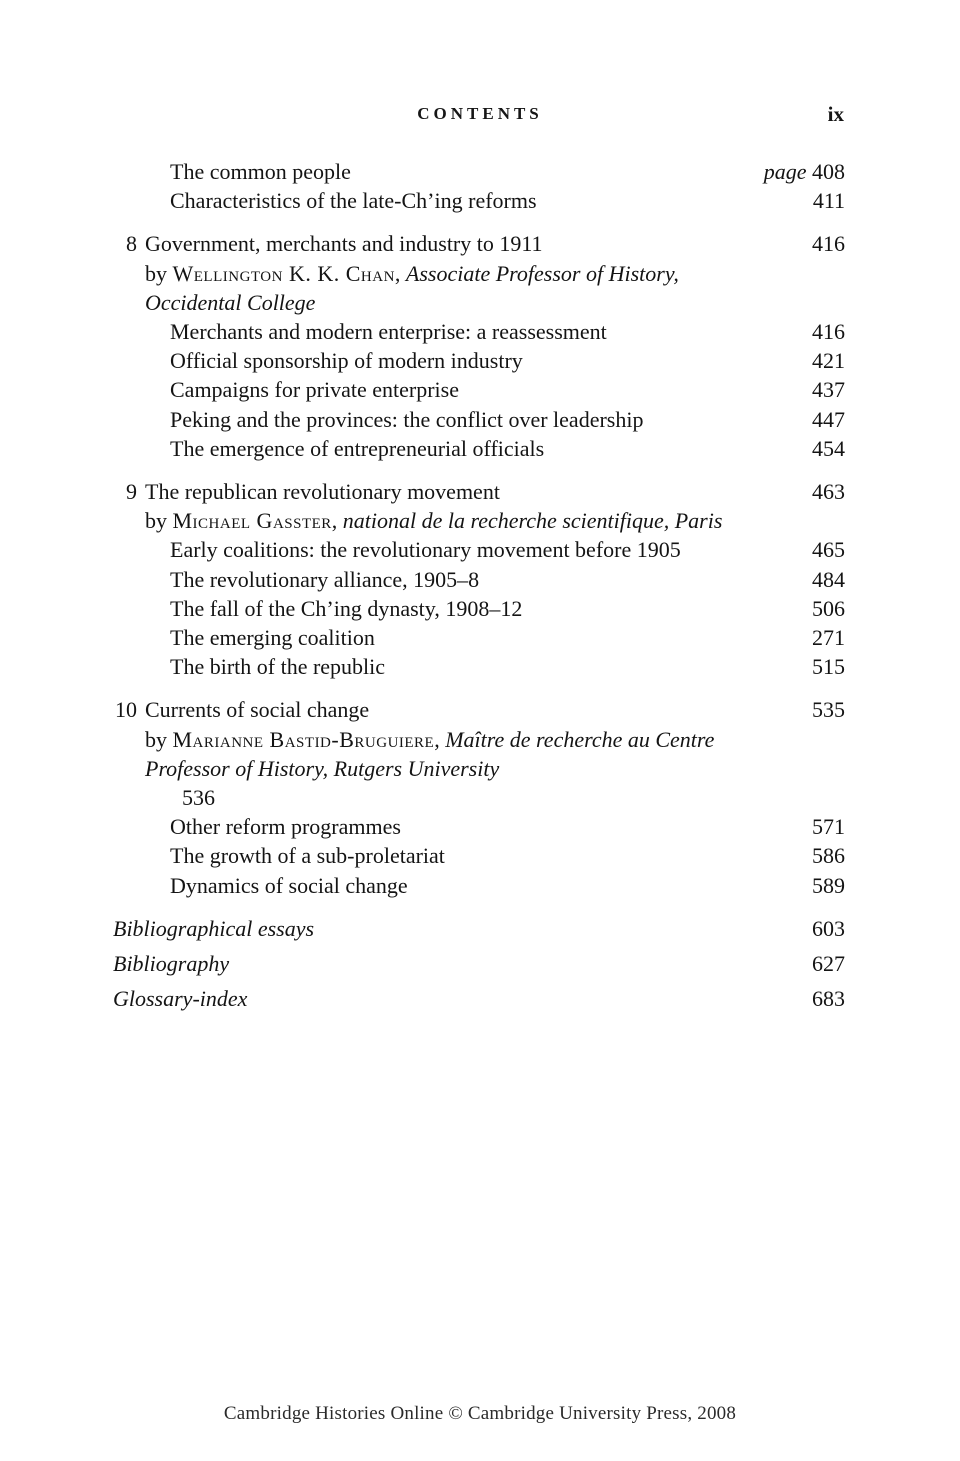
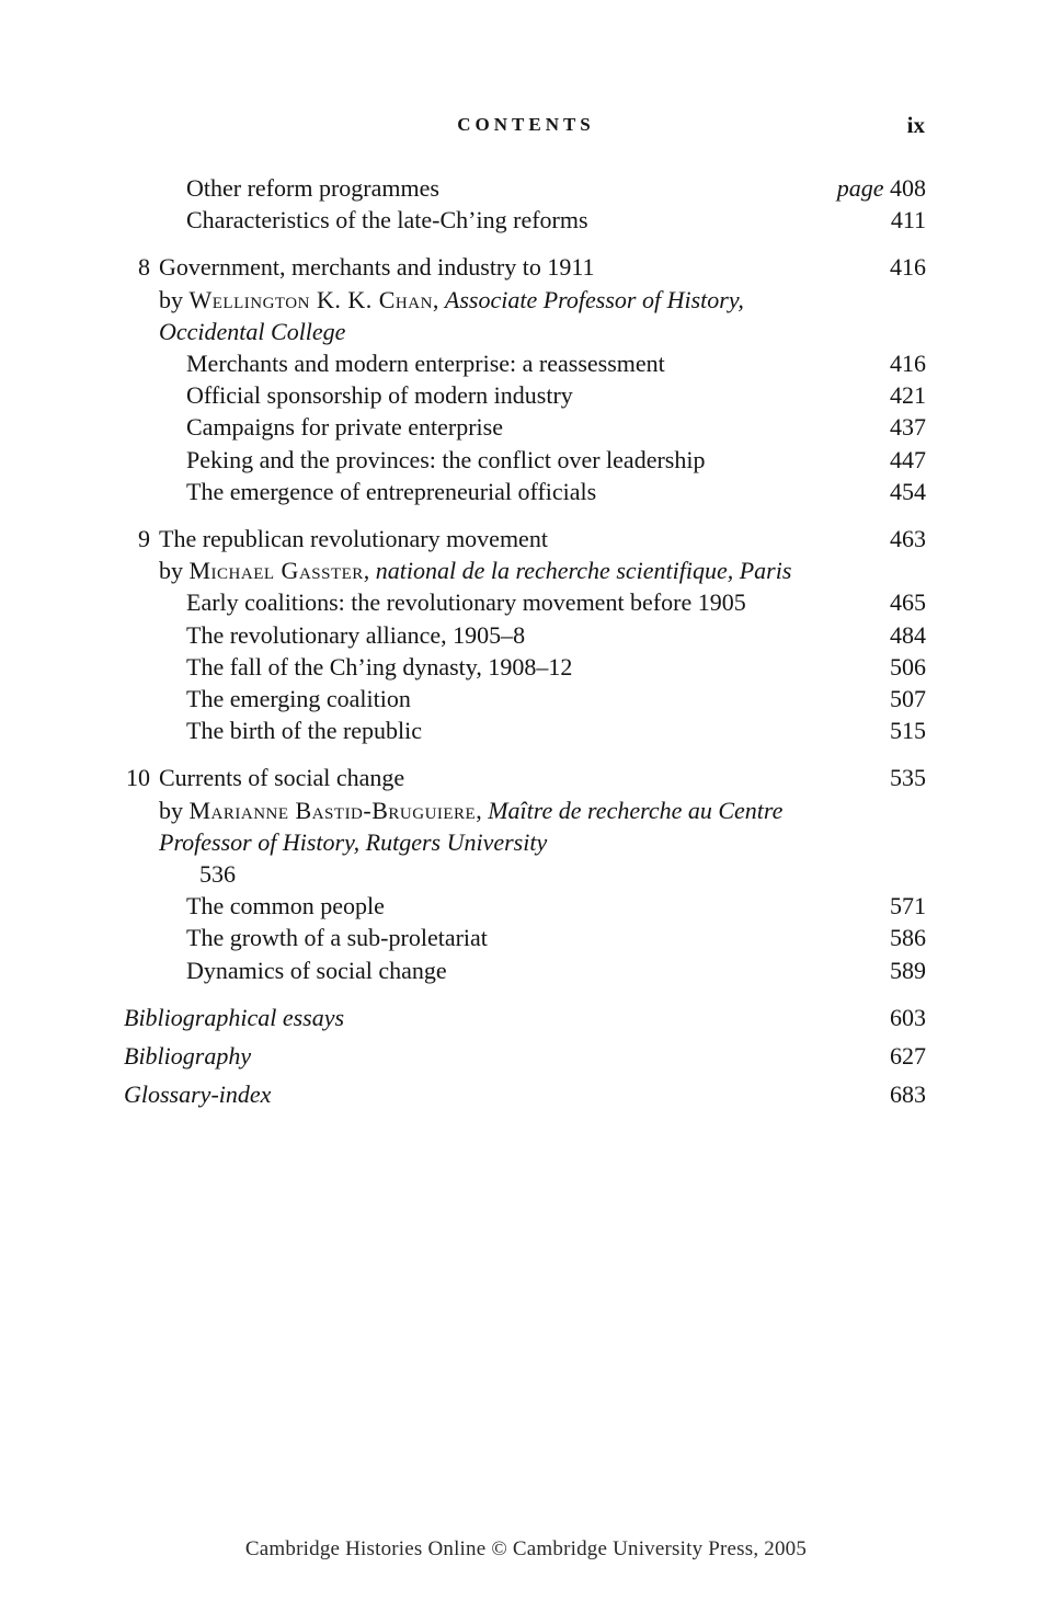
  CONTENTS
  ix
- The common people
+ Other reform programmes
  page 408
  Characteristics of the late-Ch’ing reforms
  411
  8
  Government, merchants and industry to 1911
  416
  by Wellington K. K. Chan, Associate Professor of History,
  Occidental College
  Merchants and modern enterprise: a reassessment
  416
  Official sponsorship of modern industry
  421
  Campaigns for private enterprise
  437
  Peking and the provinces: the conflict over leadership
  447
  The emergence of entrepreneurial officials
  454
  9
  The republican revolutionary movement
  463
  by Michael Gasster, national de la recherche scientifique, Paris
  Early coalitions: the revolutionary movement before 1905
  465
  The revolutionary alliance, 1905–8
  484
  The fall of the Ch’ing dynasty, 1908–12
  506
  The emerging coalition
- 271
+ 507
  The birth of the republic
  515
  10
  Currents of social change
  535
  by Marianne Bastid-Bruguiere, Maître de recherche au Centre
  Professor of History, Rutgers University
  536
- Other reform programmes
+ The common people
  571
  The growth of a sub-proletariat
  586
  Dynamics of social change
  589
  Bibliographical essays
  603
  Bibliography
  627
  Glossary-index
  683
- Cambridge Histories Online © Cambridge University Press, 2008
+ Cambridge Histories Online © Cambridge University Press, 2005
